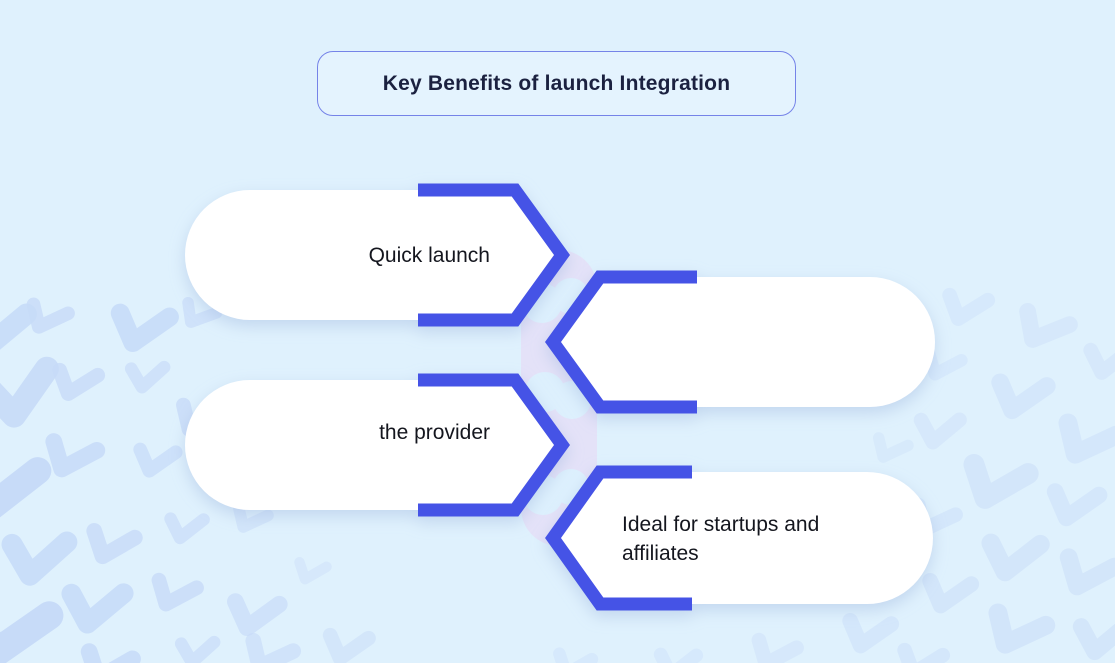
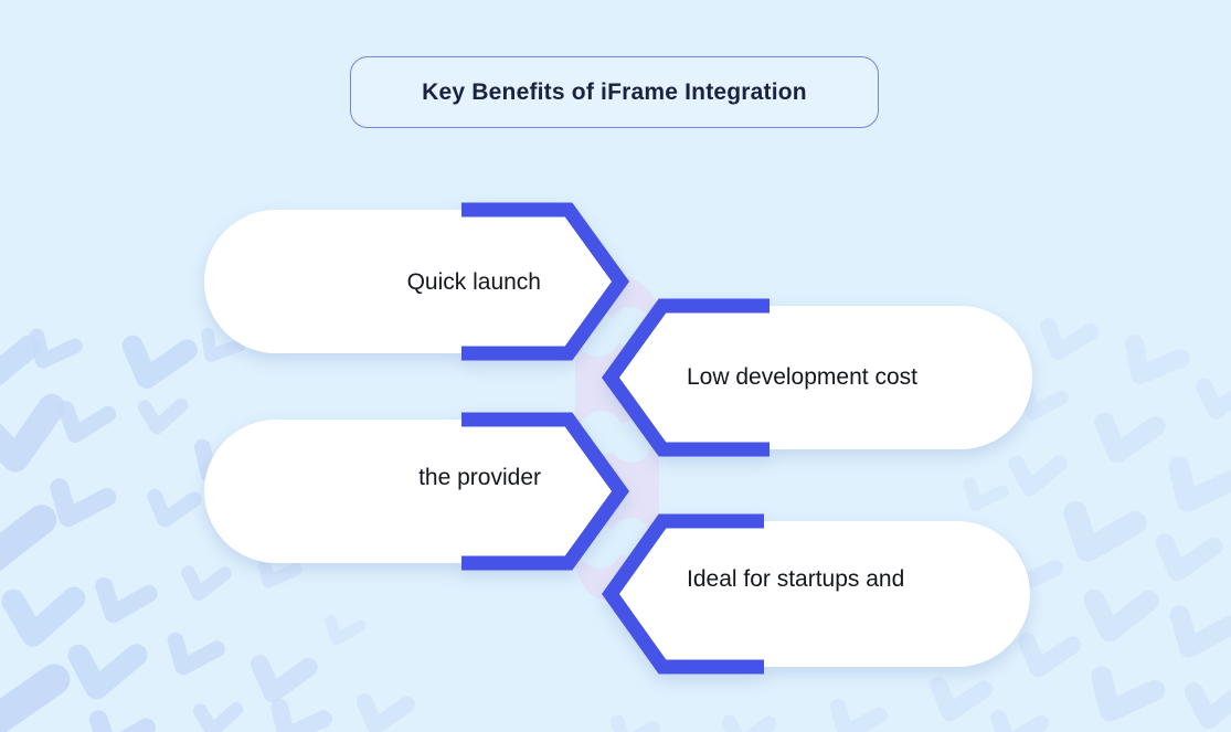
- Key Benefits of launch Integration
+ Key Benefits of iFrame Integration
  Quick launch
+ Low development cost
  the provider
  Ideal for startups and
- affiliates
